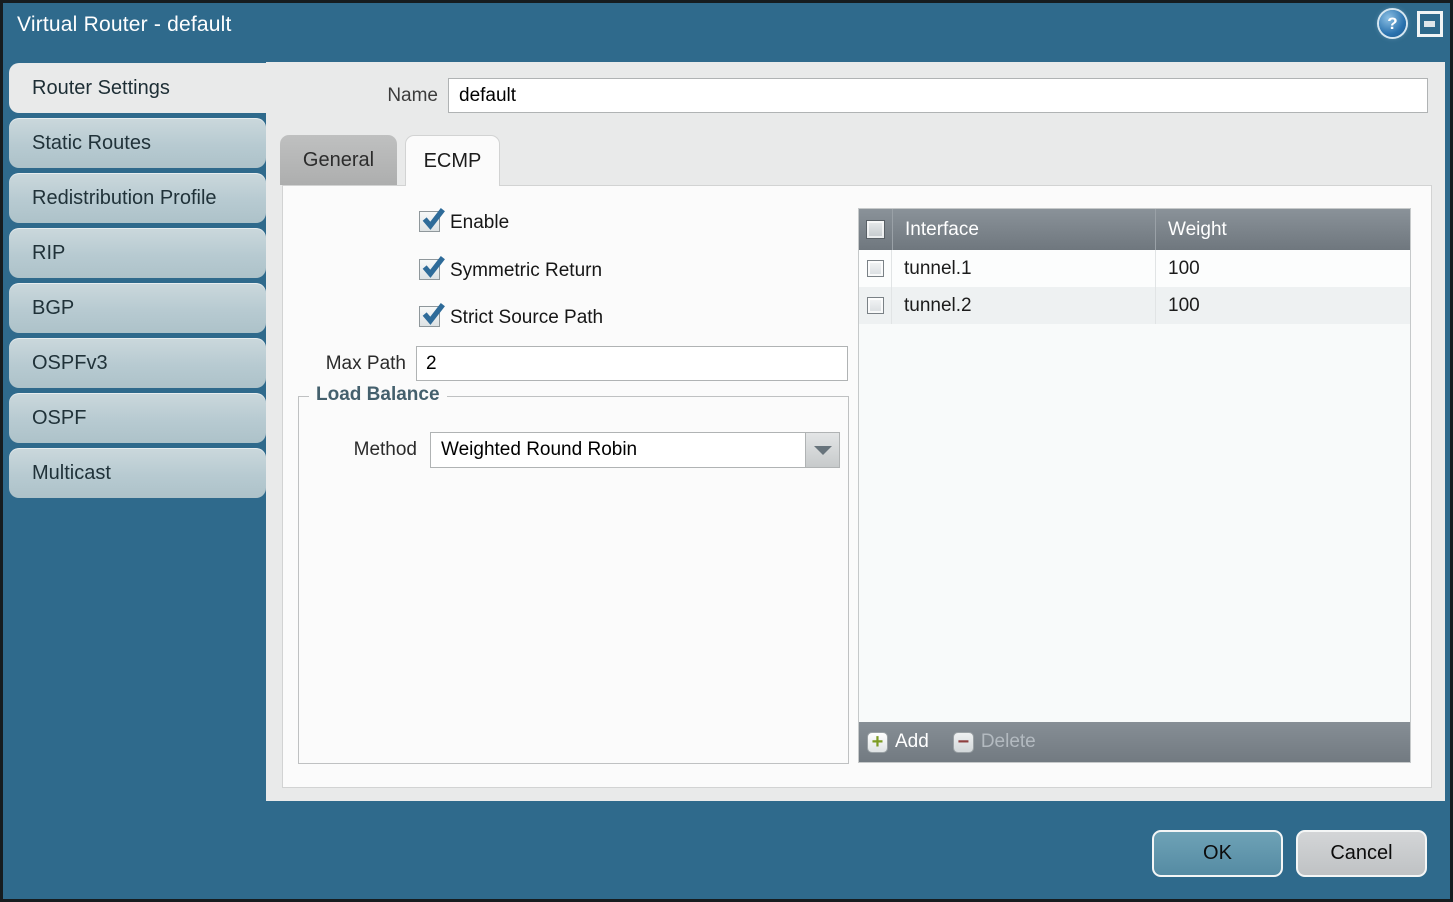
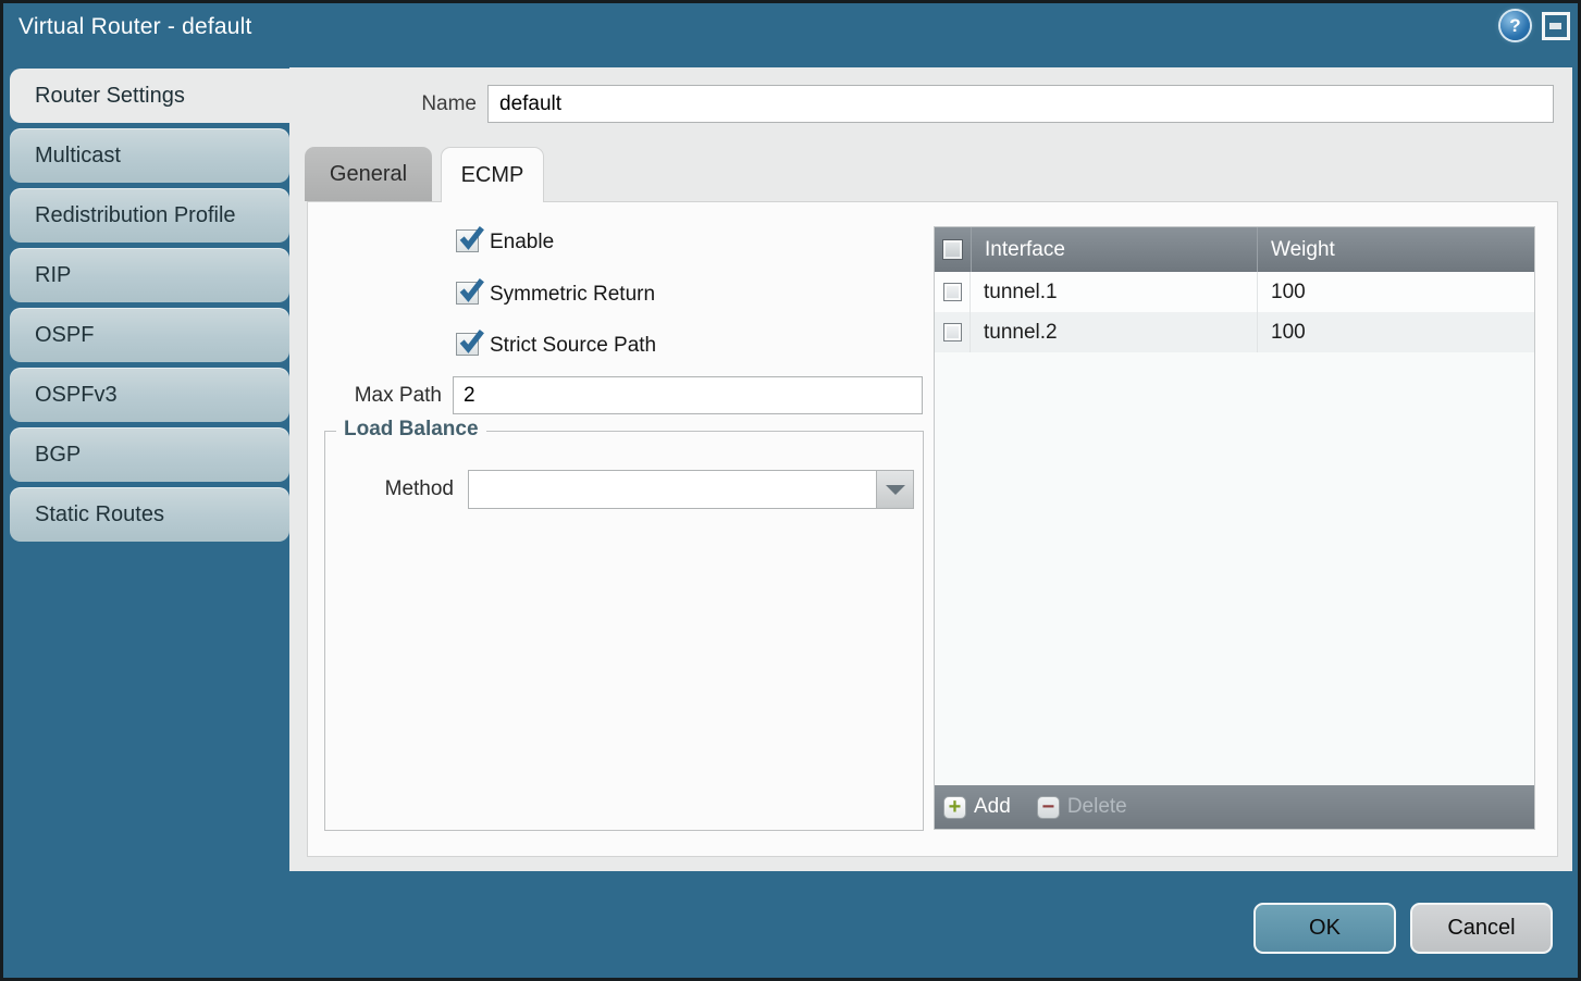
  Virtual Router - default
  ?
  Router Settings
- Static Routes
+ Multicast
  Redistribution Profile
  RIP
- BGP
+ OSPF
  OSPFv3
- OSPF
+ BGP
- Multicast
+ Static Routes
  Name
  default
  General
  ECMP
  Enable
  Symmetric Return
  Strict Source Path
  Max Path
  2
  Load Balance
  Method
- Weighted Round Robin
  Interface
  Weight
  tunnel.1
  100
  tunnel.2
  100
  +
  Add
  −
  Delete
  OK
  Cancel
